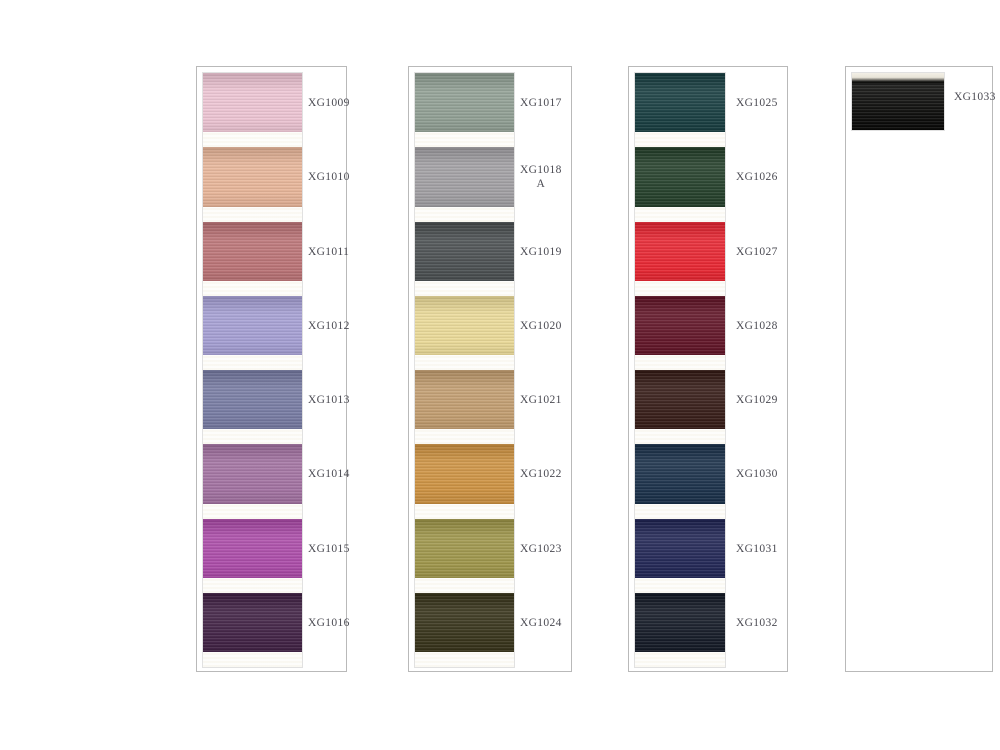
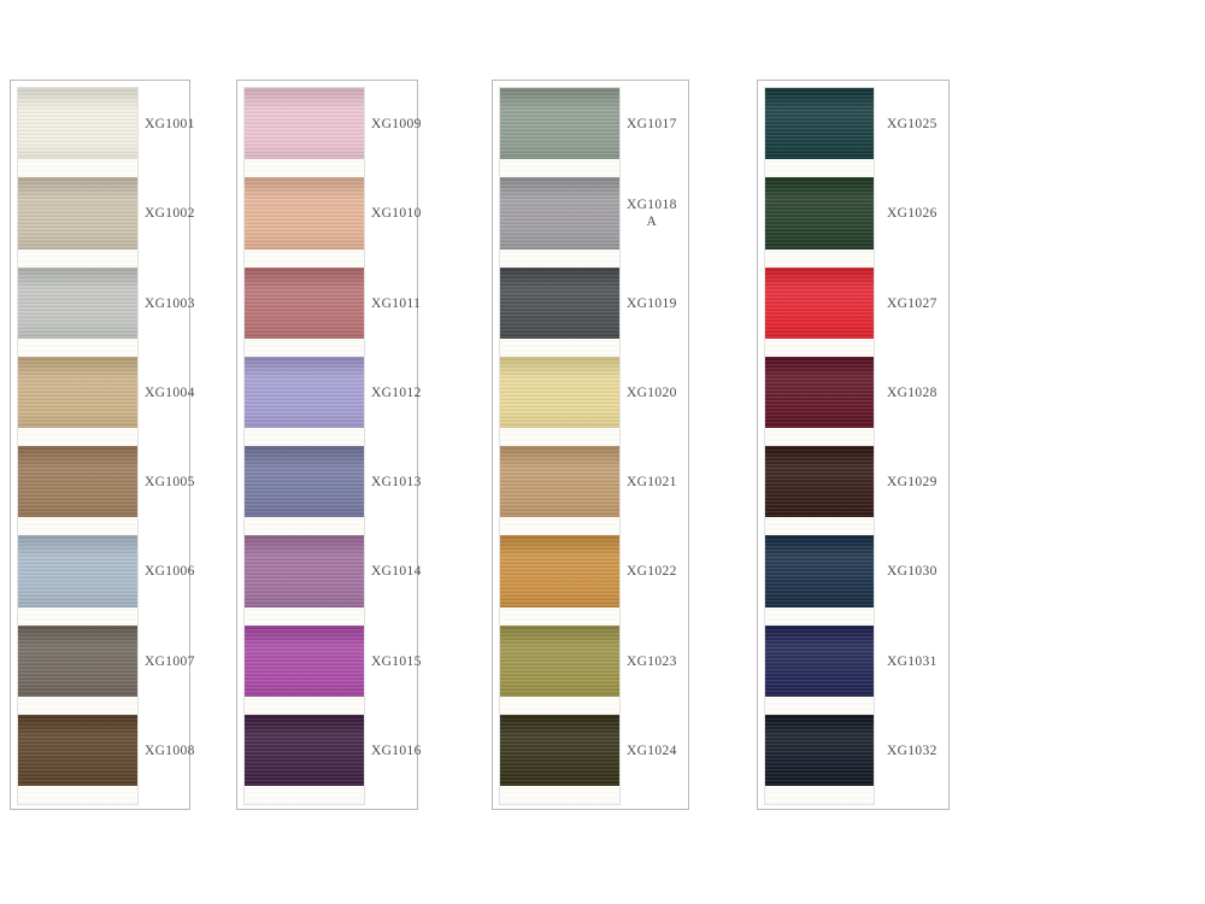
+ XG1001
+ XG1002
+ XG1003
+ XG1004
+ XG1005
+ XG1006
+ XG1007
+ XG1008
  XG1009
  XG1010
  XG1011
  XG1012
  XG1013
  XG1014
  XG1015
  XG1016
  XG1017
  XG1018
  A
  XG1019
  XG1020
  XG1021
  XG1022
  XG1023
  XG1024
  XG1025
  XG1026
  XG1027
  XG1028
  XG1029
  XG1030
  XG1031
  XG1032
- XG1033
